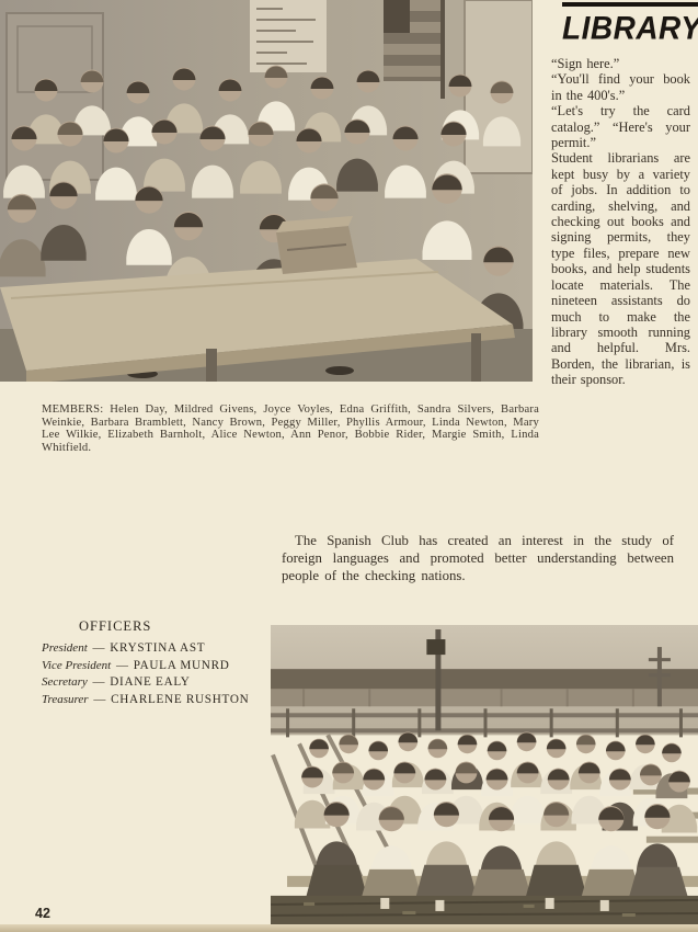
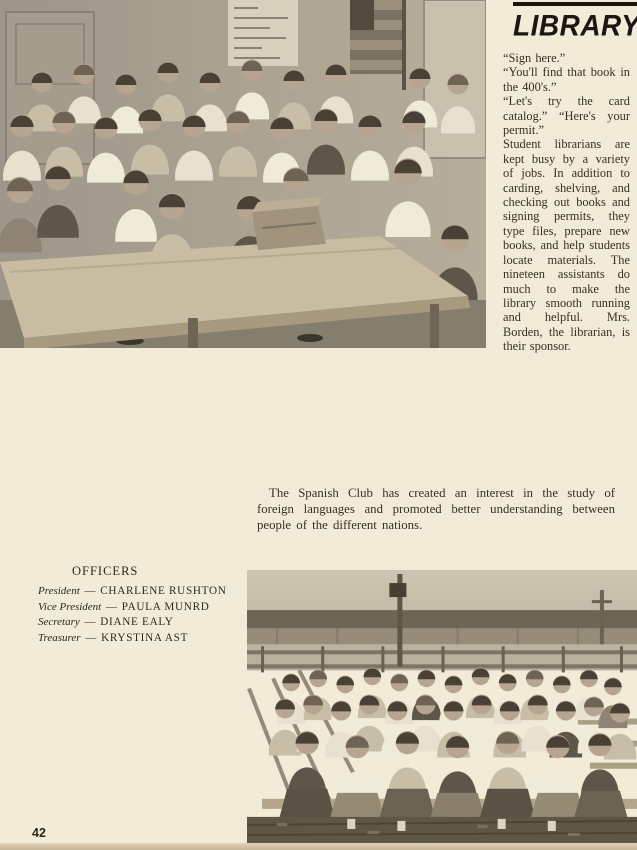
  LIBRARY
  “Sign here.”
- “You'll find your book in the 400's.”
+ “You'll find that book in the 400's.”
  “Let's try the card catalog.” “Here's your permit.”
  Student librarians are kept busy by a variety of jobs. In addition to carding, shelving, and checking out books and signing permits, they type files, prepare new books, and help students locate materials. The nineteen assistants do much to make the library smooth running and helpful. Mrs. Borden, the librarian, is their sponsor.
- MEMBERS: Helen Day, Mildred Givens, Joyce Voyles, Edna Griffith, Sandra Silvers, Barbara Weinkie, Barbara Bramblett, Nancy Brown, Peggy Miller, Phyllis Armour, Linda Newton, Mary Lee Wilkie, Elizabeth Barnholt, Alice Newton, Ann Penor, Bobbie Rider, Margie Smith, Linda Whitfield.
- The Spanish Club has created an interest in the study of foreign languages and promoted better understanding between people of the checking nations.
+ The Spanish Club has created an interest in the study of foreign languages and promoted better understanding between people of the different nations.
  OFFICERS
- President — KRYSTINA AST
+ President — CHARLENE RUSHTON
  Vice President — PAULA MUNRD
  Secretary — DIANE EALY
- Treasurer — CHARLENE RUSHTON
+ Treasurer — KRYSTINA AST
  42
